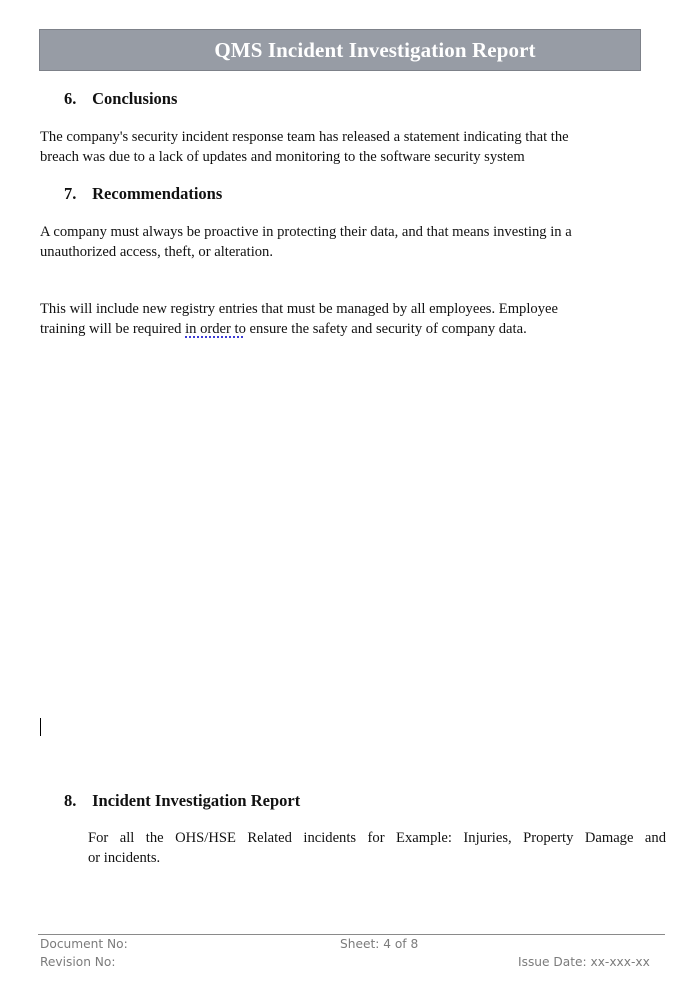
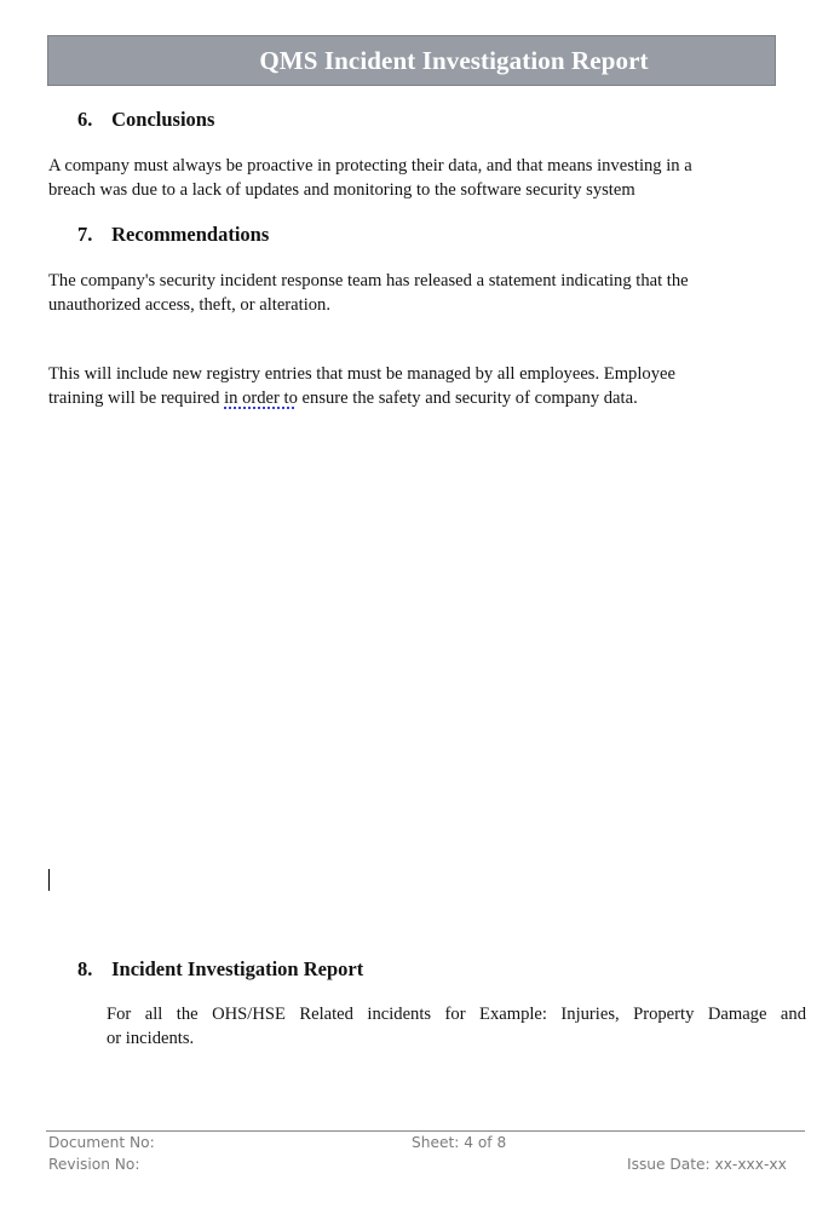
  QMS Incident Investigation Report
  6. Conclusions
- The company's security incident response team has released a statement indicating that the
+ A company must always be proactive in protecting their data, and that means investing in a
  breach was due to a lack of updates and monitoring to the software security system
  7. Recommendations
- A company must always be proactive in protecting their data, and that means investing in a
+ The company's security incident response team has released a statement indicating that the
  unauthorized access, theft, or alteration.
  This will include new registry entries that must be managed by all employees. Employee
  training will be required in order to ensure the safety and security of company data.
  8. Incident Investigation Report
  For all the OHS/HSE Related incidents for Example: Injuries, Property Damage and
  or incidents.
  Document No:
  Revision No:
  Sheet: 4 of 8
  Issue Date: xx-xxx-xx
